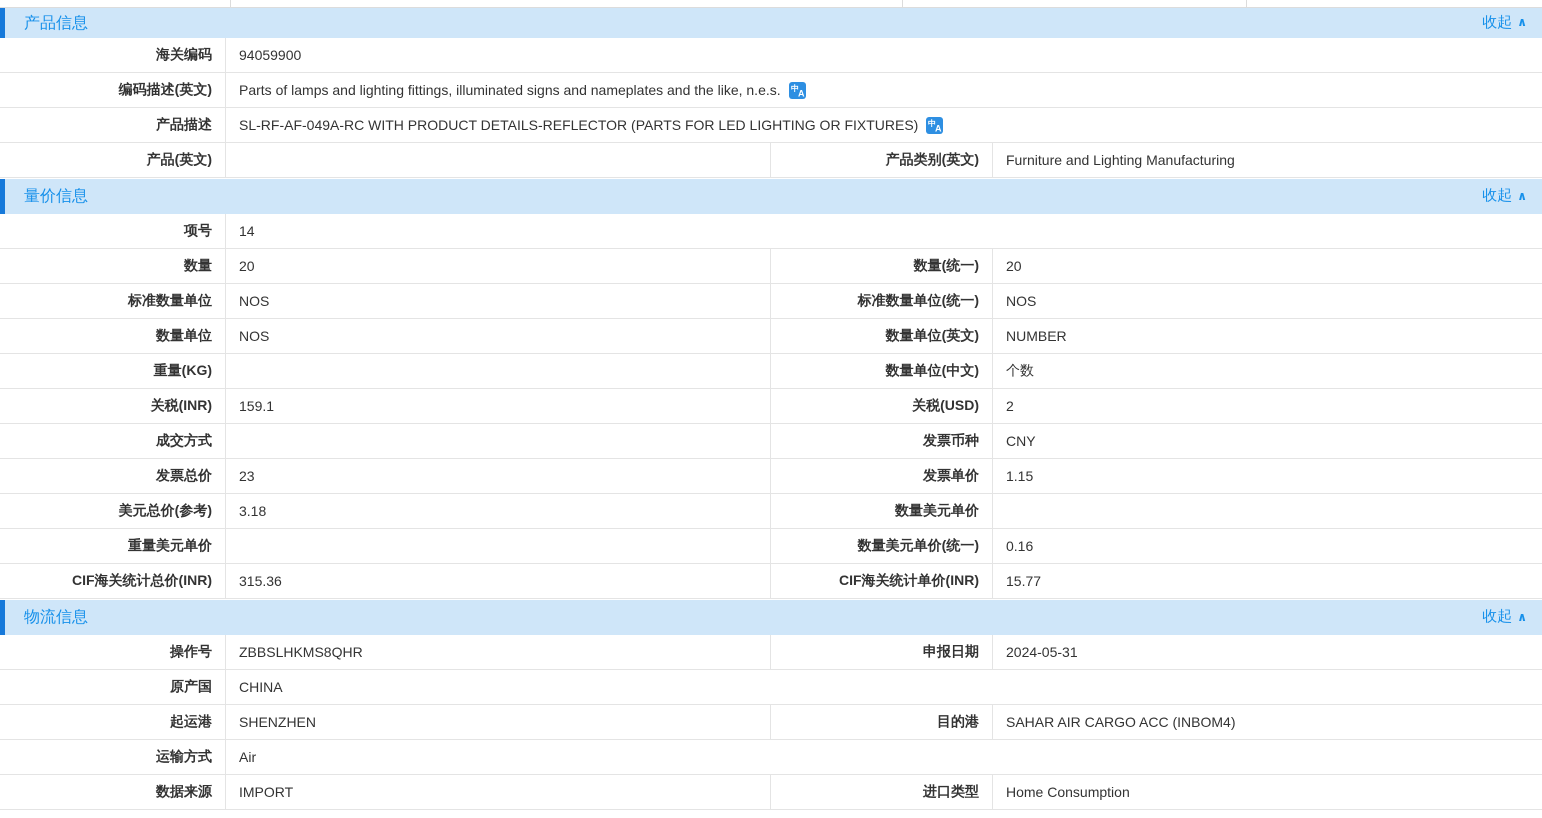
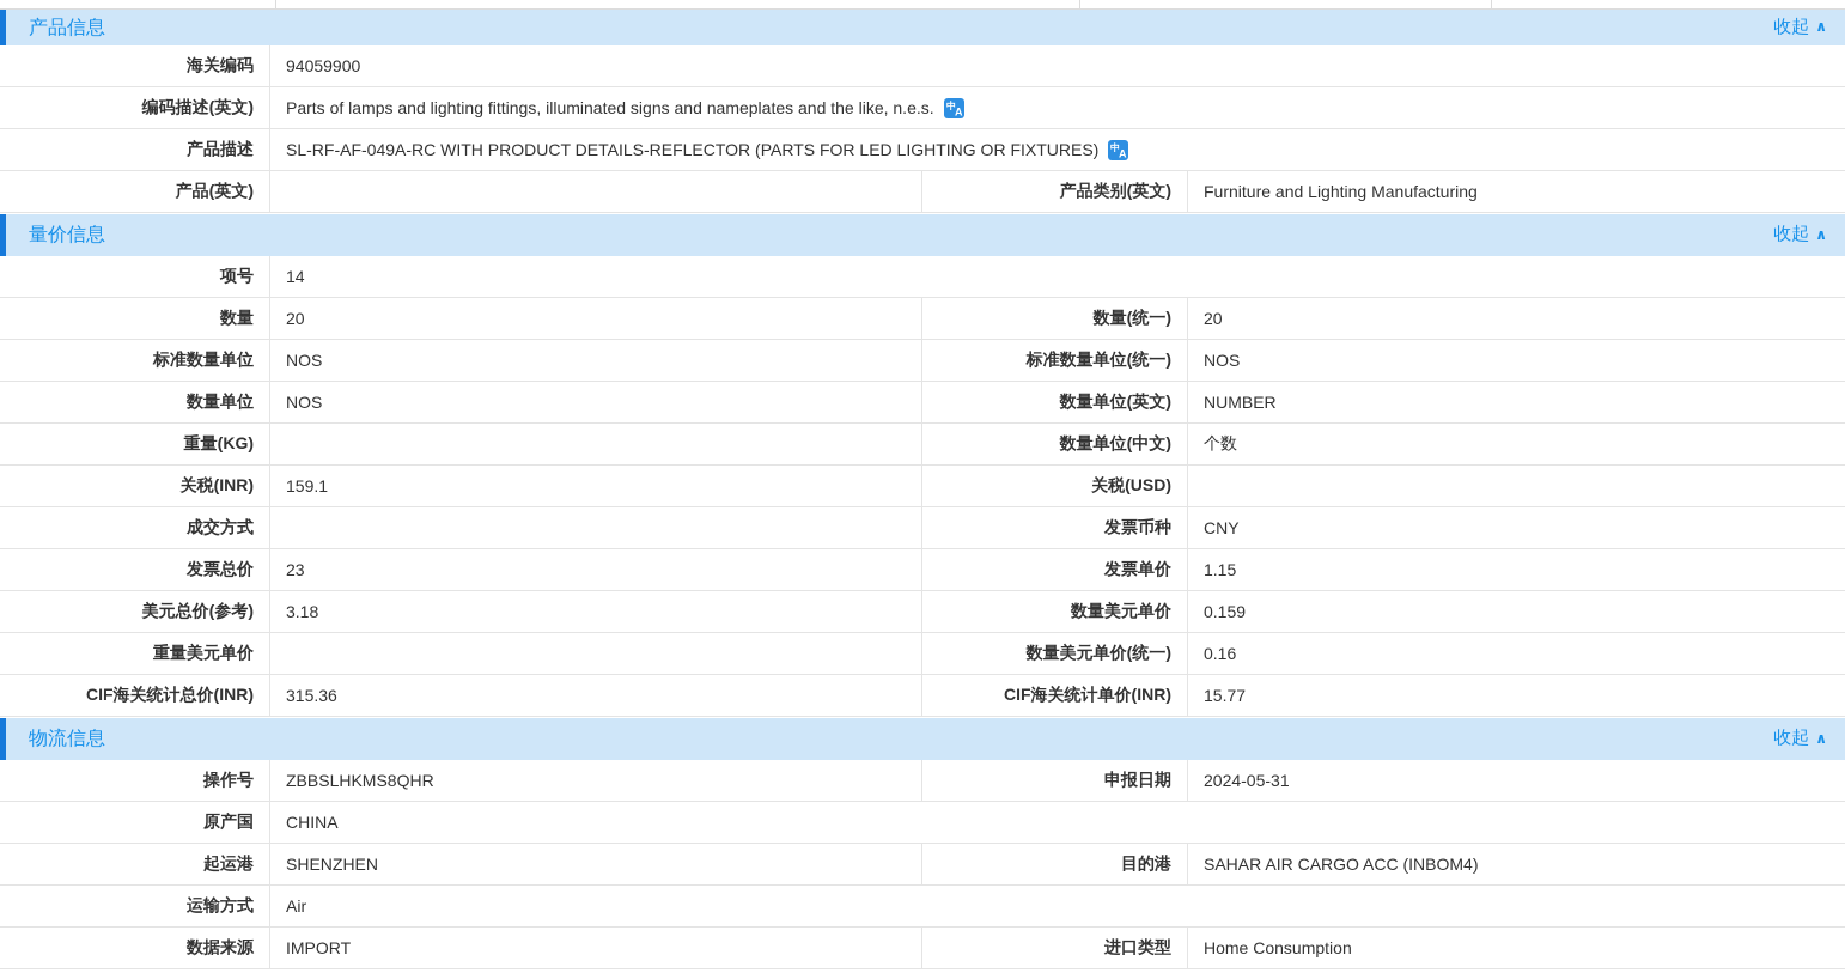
  产品信息
  收起
  ∧
  海关编码
  94059900
  编码描述(英文)
  Parts of lamps and lighting fittings, illuminated signs and nameplates and the like, n.e.s.
  中
  A
  产品描述
  SL-RF-AF-049A-RC WITH PRODUCT DETAILS-REFLECTOR (PARTS FOR LED LIGHTING OR FIXTURES)
  中
  A
  产品(英文)
  产品类别(英文)
  Furniture and Lighting Manufacturing
  量价信息
  收起
  ∧
  项号
  14
  数量
  20
  数量(统一)
  20
  标准数量单位
  NOS
  标准数量单位(统一)
  NOS
  数量单位
  NOS
  数量单位(英文)
  NUMBER
  重量(KG)
  数量单位(中文)
  个数
  关税(INR)
  159.1
  关税(USD)
- 2
  成交方式
  发票币种
  CNY
  发票总价
  23
  发票单价
  1.15
  美元总价(参考)
  3.18
  数量美元单价
+ 0.159
  重量美元单价
  数量美元单价(统一)
  0.16
  CIF海关统计总价(INR)
  315.36
  CIF海关统计单价(INR)
  15.77
  物流信息
  收起
  ∧
  操作号
  ZBBSLHKMS8QHR
  申报日期
  2024-05-31
  原产国
  CHINA
  起运港
  SHENZHEN
  目的港
  SAHAR AIR CARGO ACC (INBOM4)
  运输方式
  Air
  数据来源
  IMPORT
  进口类型
  Home Consumption
